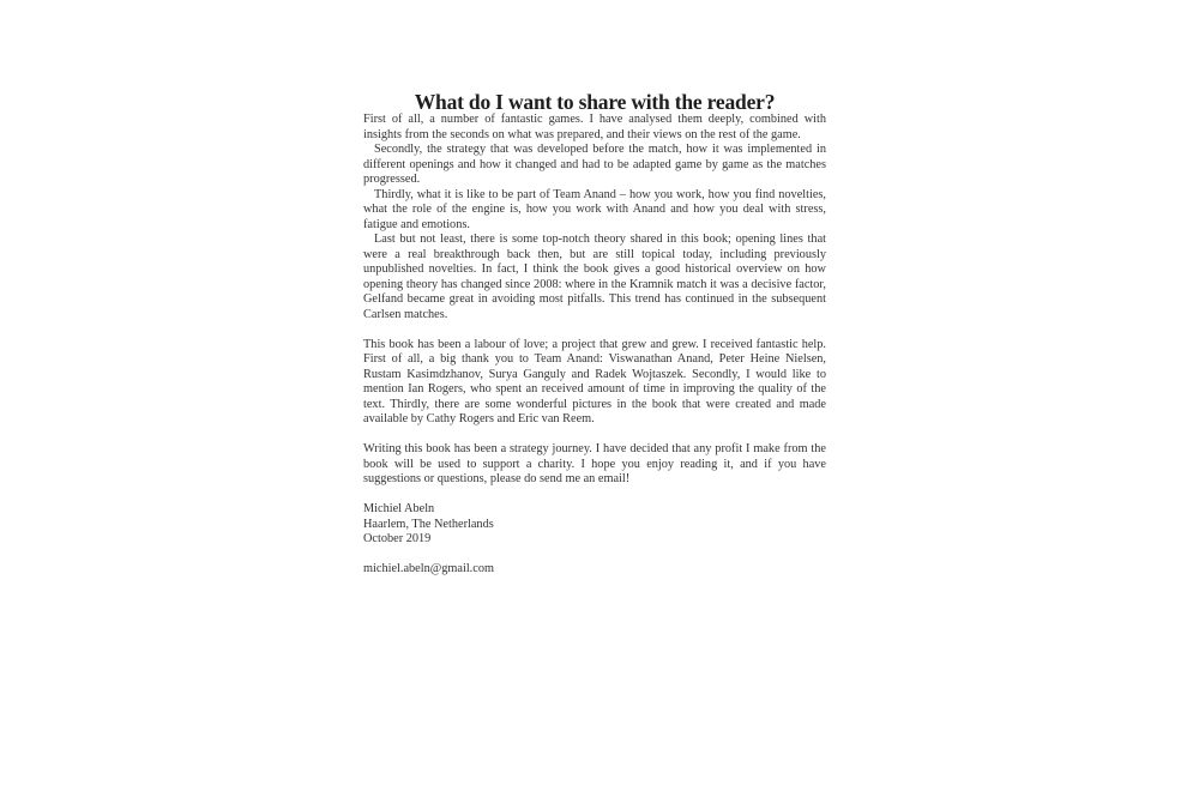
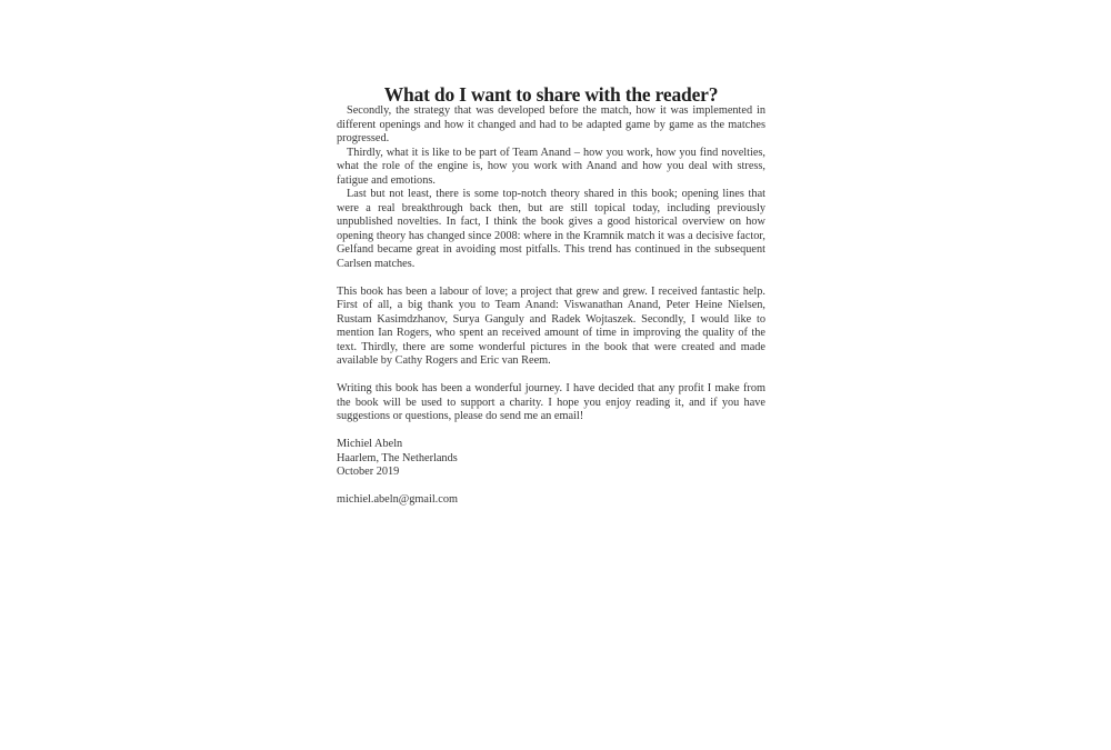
  What do I want to share with the reader?
- First of all, a number of fantastic games. I have analysed them deeply, combined with insights from the seconds on what was prepared, and their views on the rest of the game.
  Secondly, the strategy that was developed before the match, how it was implemented in different openings and how it changed and had to be adapted game by game as the matches progressed.
  Thirdly, what it is like to be part of Team Anand – how you work, how you find novelties, what the role of the engine is, how you work with Anand and how you deal with stress, fatigue and emotions.
  Last but not least, there is some top-notch theory shared in this book; opening lines that were a real breakthrough back then, but are still topical today, including previously unpublished novelties. In fact, I think the book gives a good historical overview on how opening theory has changed since 2008: where in the Kramnik match it was a decisive factor, Gelfand became great in avoiding most pitfalls. This trend has continued in the subsequent Carlsen matches.
  This book has been a labour of love; a project that grew and grew. I received fantastic help. First of all, a big thank you to Team Anand: Viswanathan Anand, Peter Heine Nielsen, Rustam Kasimdzhanov, Surya Ganguly and Radek Wojtaszek. Secondly, I would like to mention Ian Rogers, who spent an received amount of time in improving the quality of the text. Thirdly, there are some wonderful pictures in the book that were created and made available by Cathy Rogers and Eric van Reem.
- Writing this book has been a strategy journey. I have decided that any profit I make from the book will be used to support a charity. I hope you enjoy reading it, and if you have suggestions or questions, please do send me an email!
+ Writing this book has been a wonderful journey. I have decided that any profit I make from the book will be used to support a charity. I hope you enjoy reading it, and if you have suggestions or questions, please do send me an email!
  Michiel Abeln
  Haarlem, The Netherlands
  October 2019
  michiel.abeln@gmail.com
